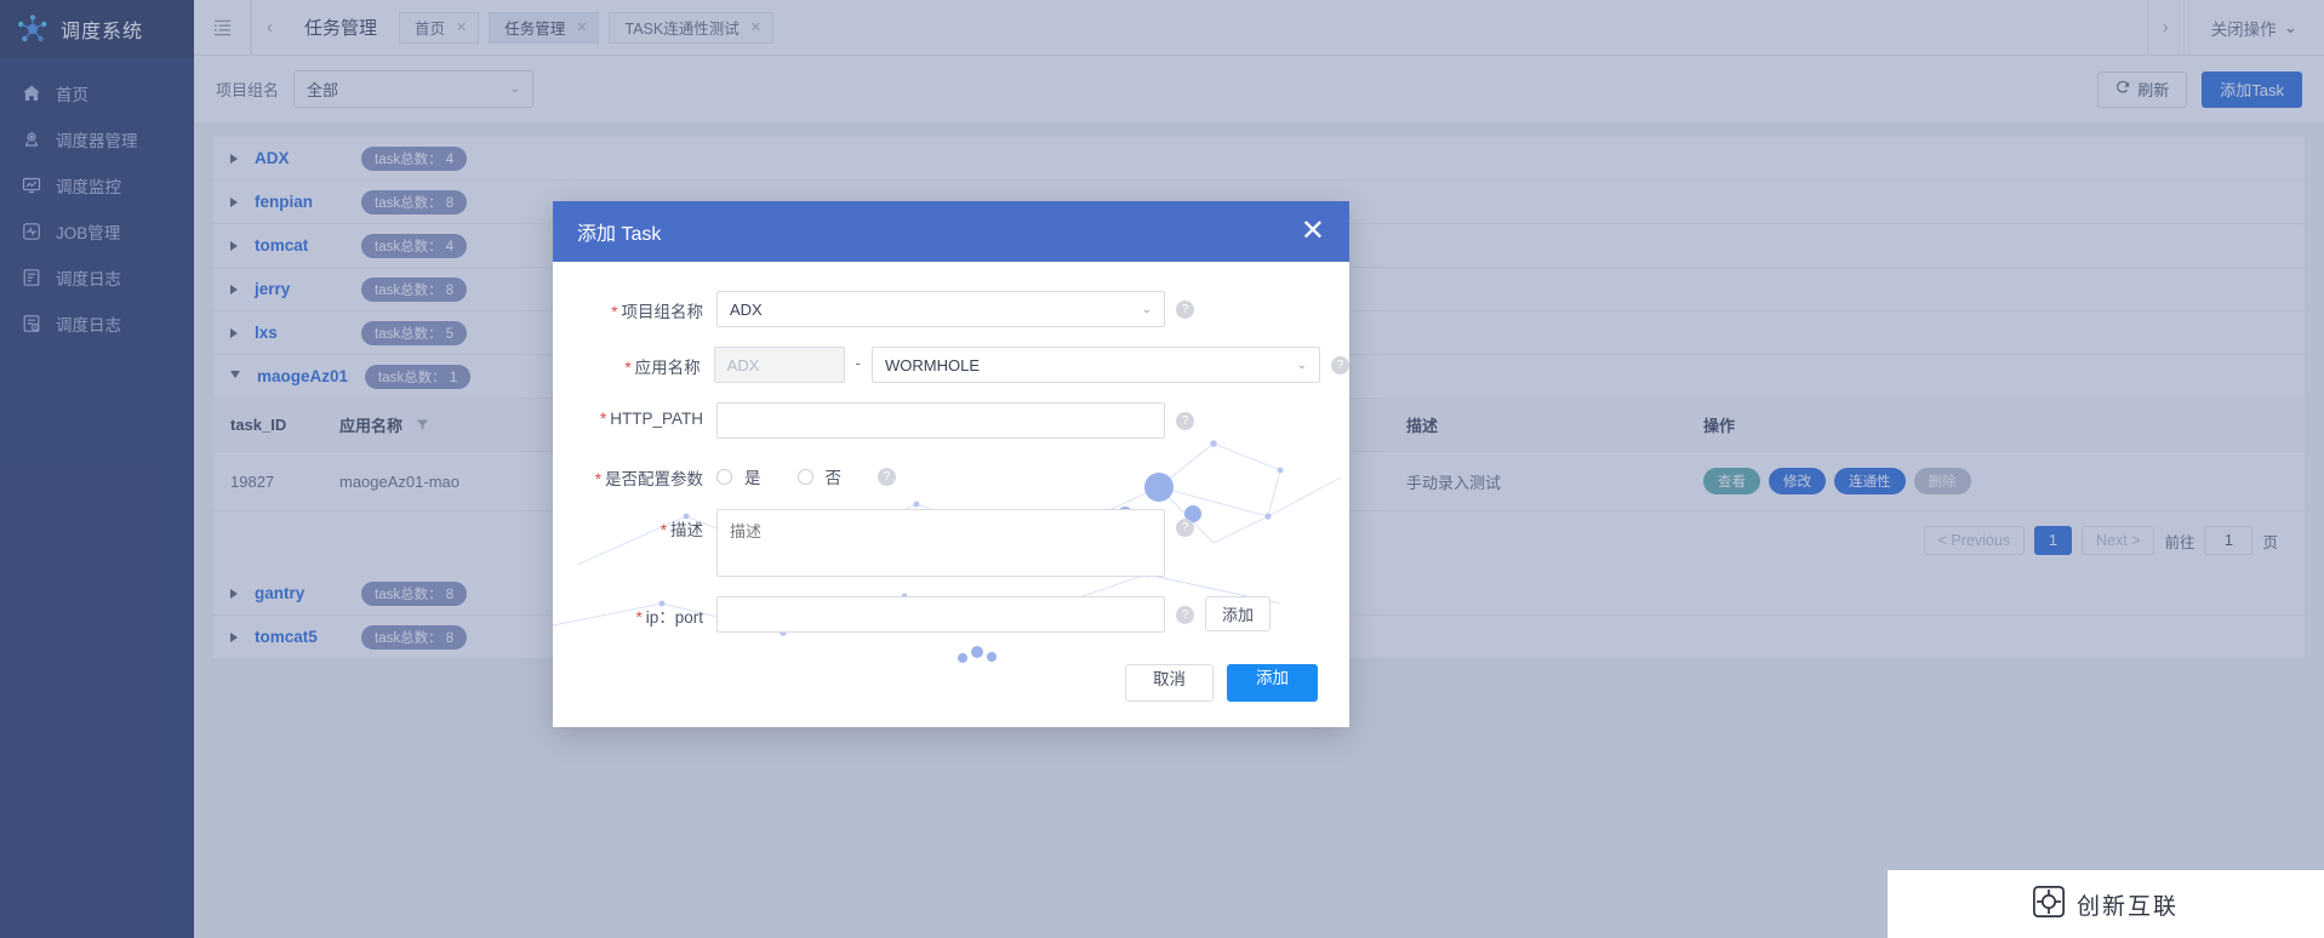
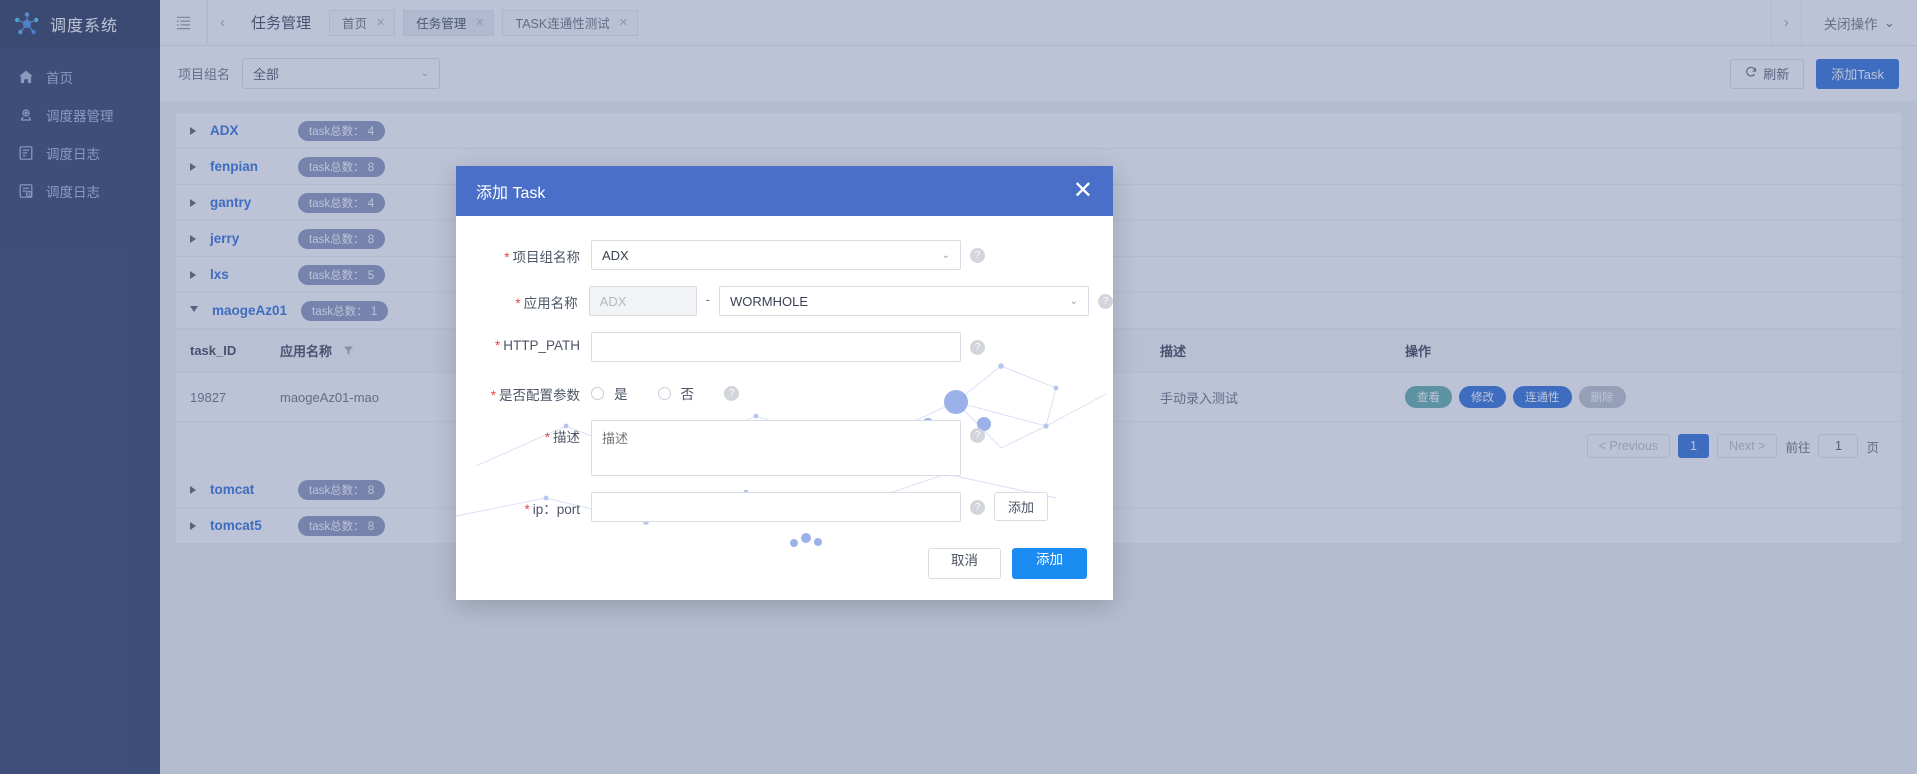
  调度系统
  首页
  调度器管理
- 调度监控
- JOB管理
  调度日志
  调度日志
  ‹
  任务管理
  首页
  ✕
  任务管理
  ✕
  TASK连通性测试
  ✕
  ›
  关闭操作
  ⌄
  项目组名
  全部
  ⌄
  刷新
  添加Task
  ADX
  task总数： 4
  fenpian
  task总数： 8
- tomcat
+ gantry
  task总数： 4
  jerry
  task总数： 8
  lxs
  task总数： 5
  maogeAz01
  task总数： 1
  task_ID	应用名称	描述	操作
  19827	maogeAz01-mao	手动录入测试	查看 修改 连通性 删除
  < Previous
  1
  Next >
  前往
  1
  页
- gantry
+ tomcat
  task总数： 8
  tomcat5
  task总数： 8
  添加 Task
  ✕
  * 项目组名称
  ADX
  ⌄
  ?
  * 应用名称
  ADX
  -
  WORMHOLE
  ⌄
  ?
  * HTTP_PATH
  ?
  * 是否配置参数
  是
  否
  ?
  * 描述
  描述
  ?
  * ip：port
  ?
  添加
  取消
  添加
- 创新互联
